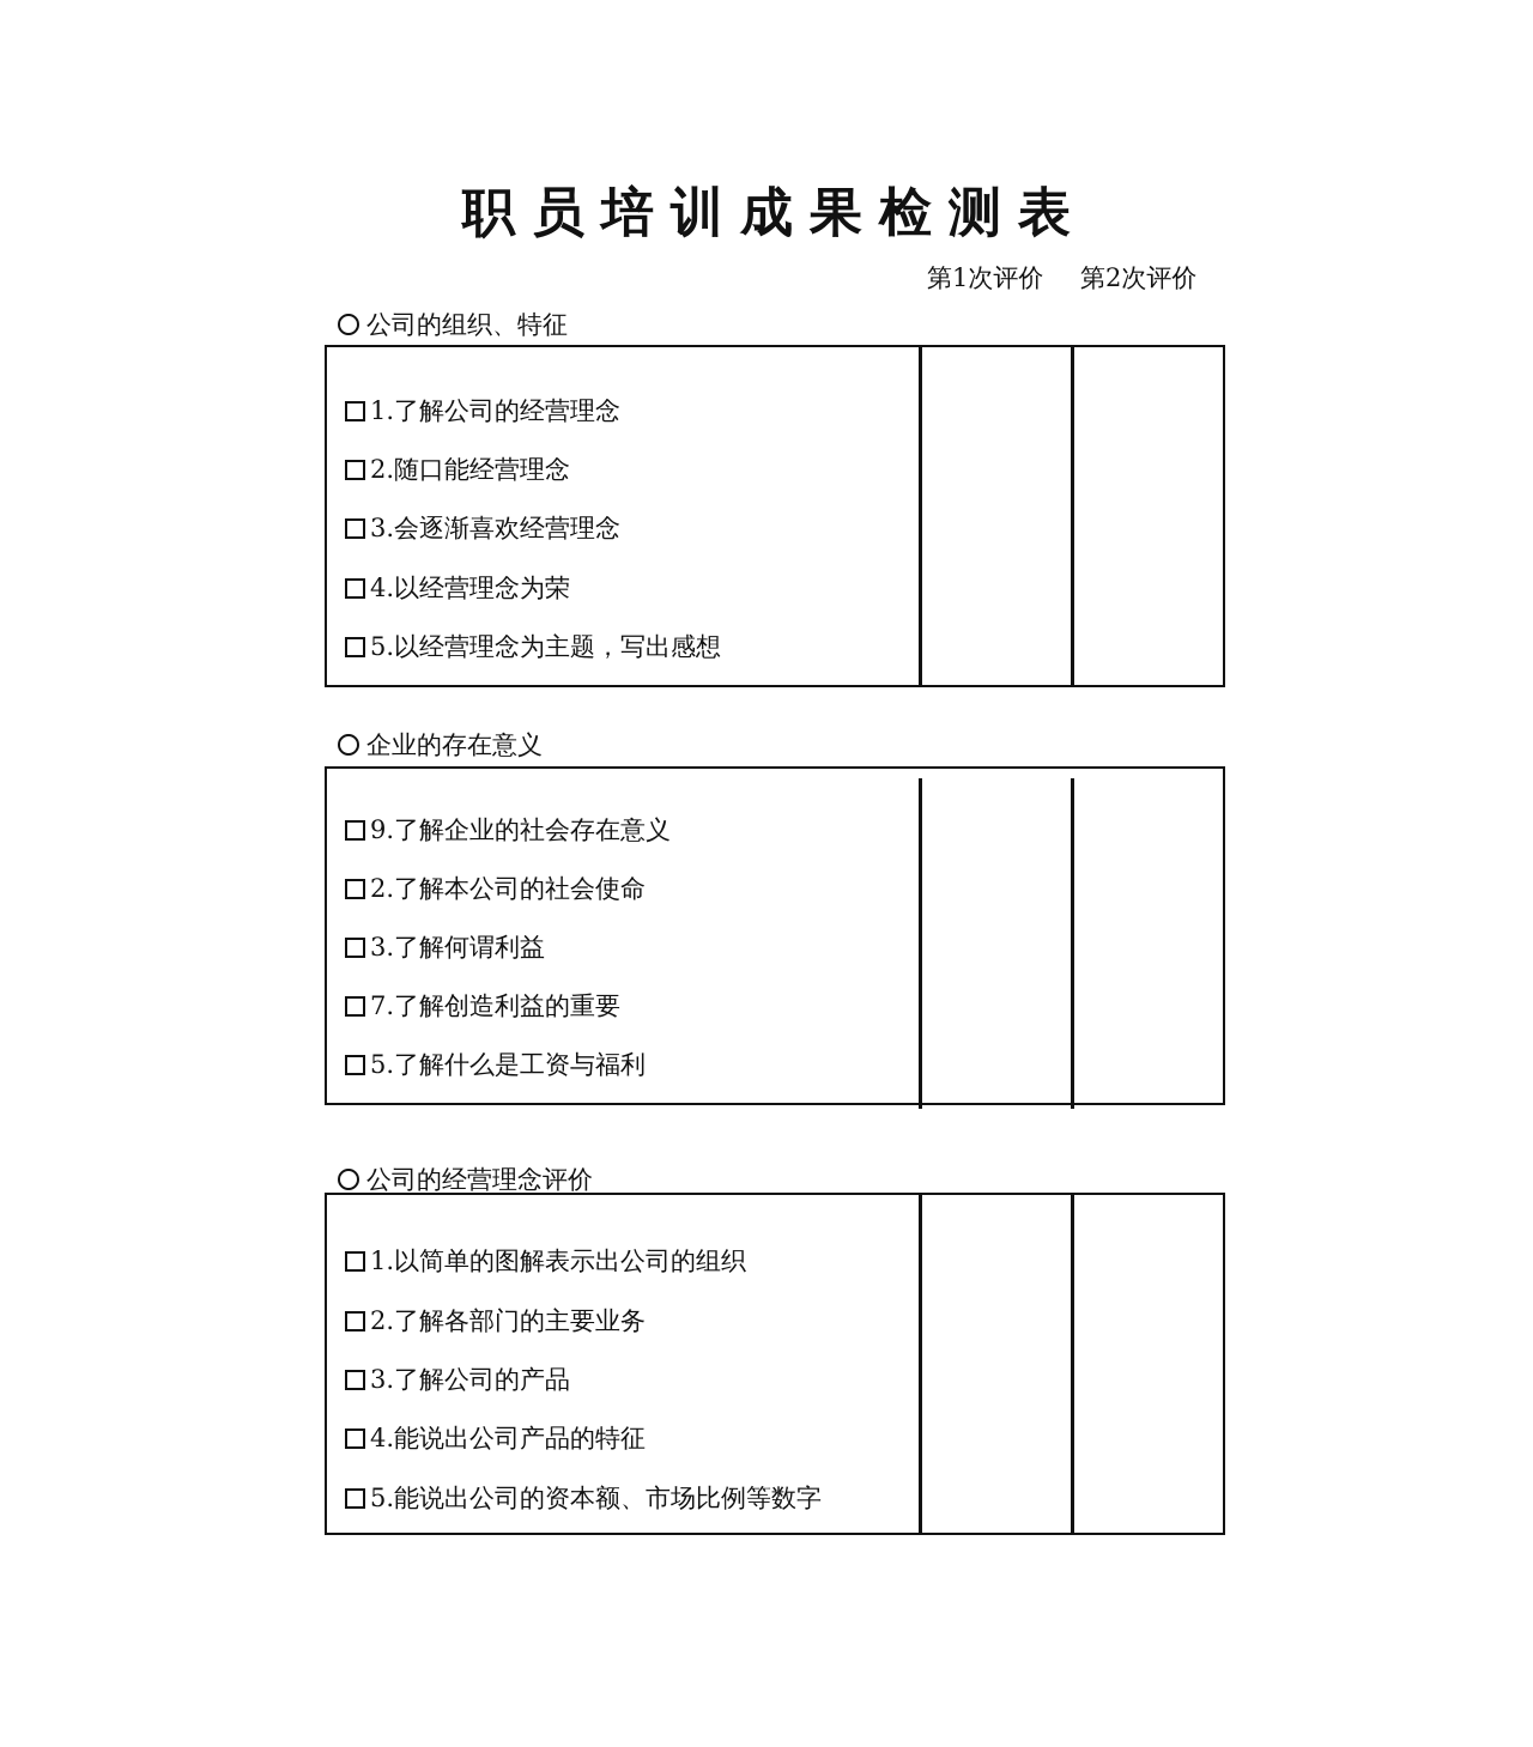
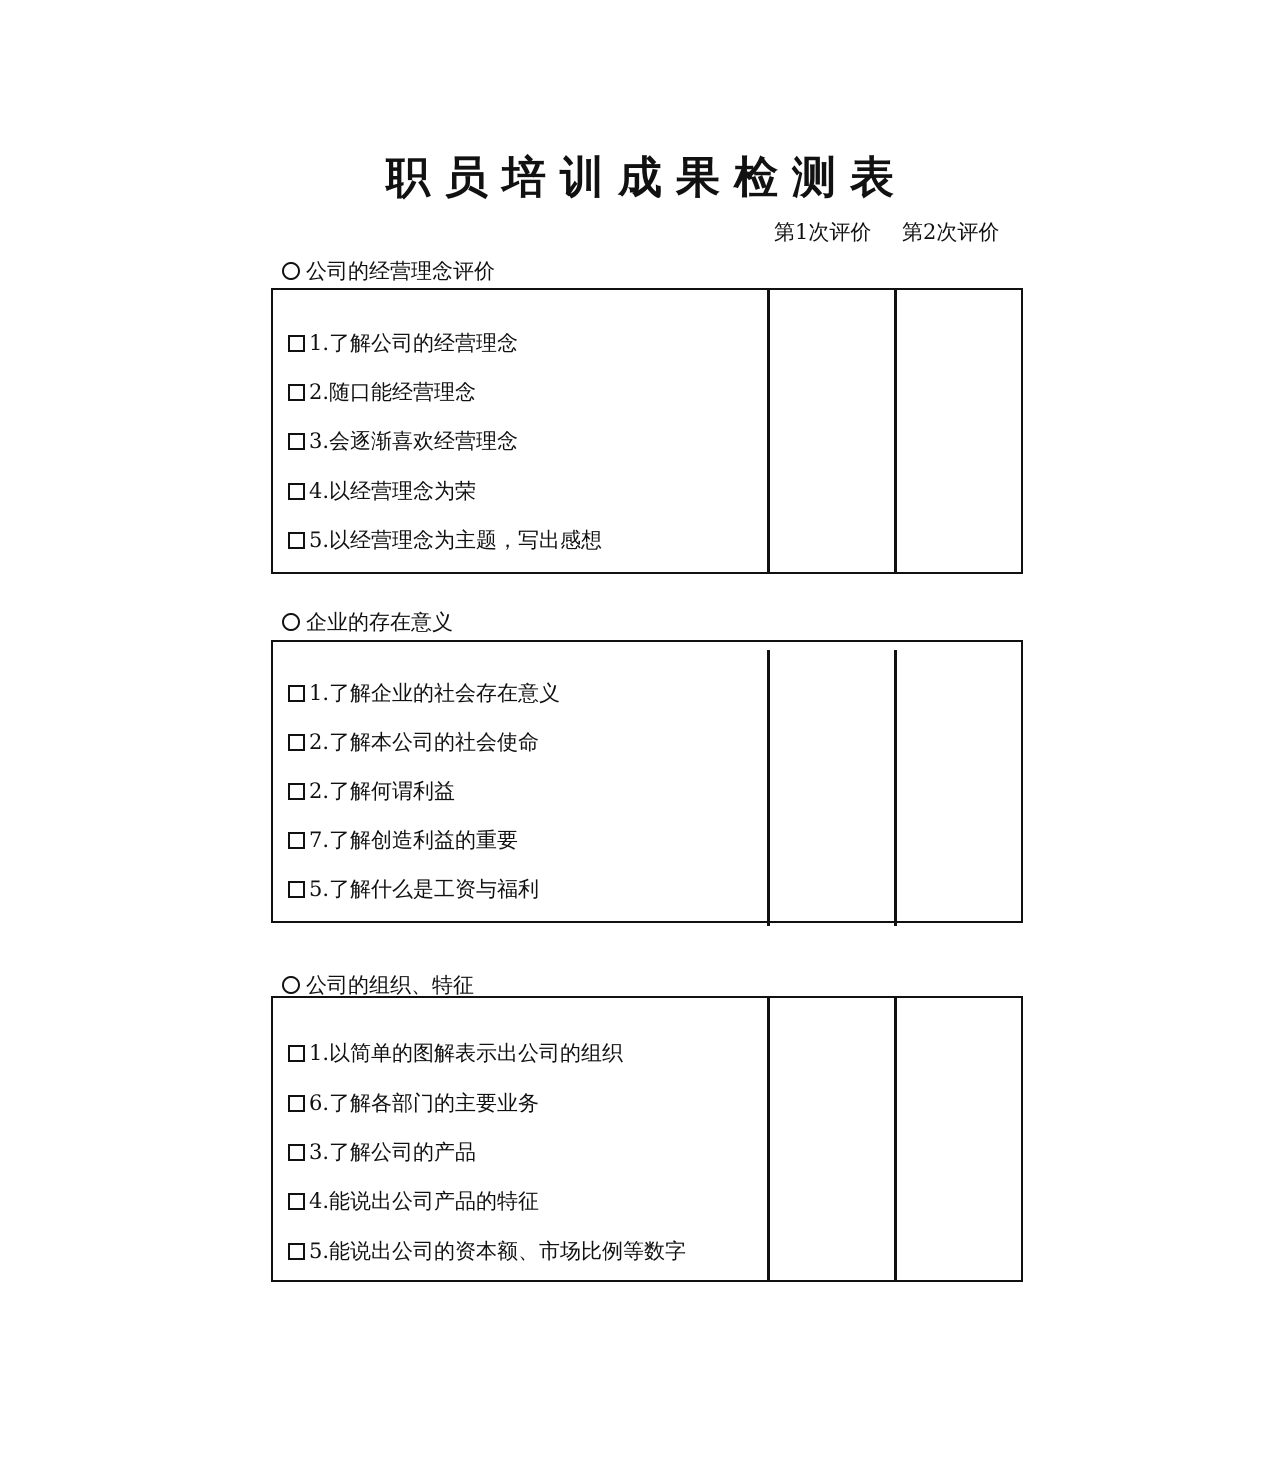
  职员培训成果检测表
  第1次评价
  第2次评价
- 公司的组织、特征
+ 公司的经营理念评价
  1.了解公司的经营理念
  2.随口能经营理念
  3.会逐渐喜欢经营理念
  4.以经营理念为荣
  5.以经营理念为主题，写出感想
  企业的存在意义
- 9.了解企业的社会存在意义
+ 1.了解企业的社会存在意义
  2.了解本公司的社会使命
- 3.了解何谓利益
+ 2.了解何谓利益
  7.了解创造利益的重要
  5.了解什么是工资与福利
- 公司的经营理念评价
+ 公司的组织、特征
  1.以简单的图解表示出公司的组织
- 2.了解各部门的主要业务
+ 6.了解各部门的主要业务
  3.了解公司的产品
  4.能说出公司产品的特征
  5.能说出公司的资本额、市场比例等数字
